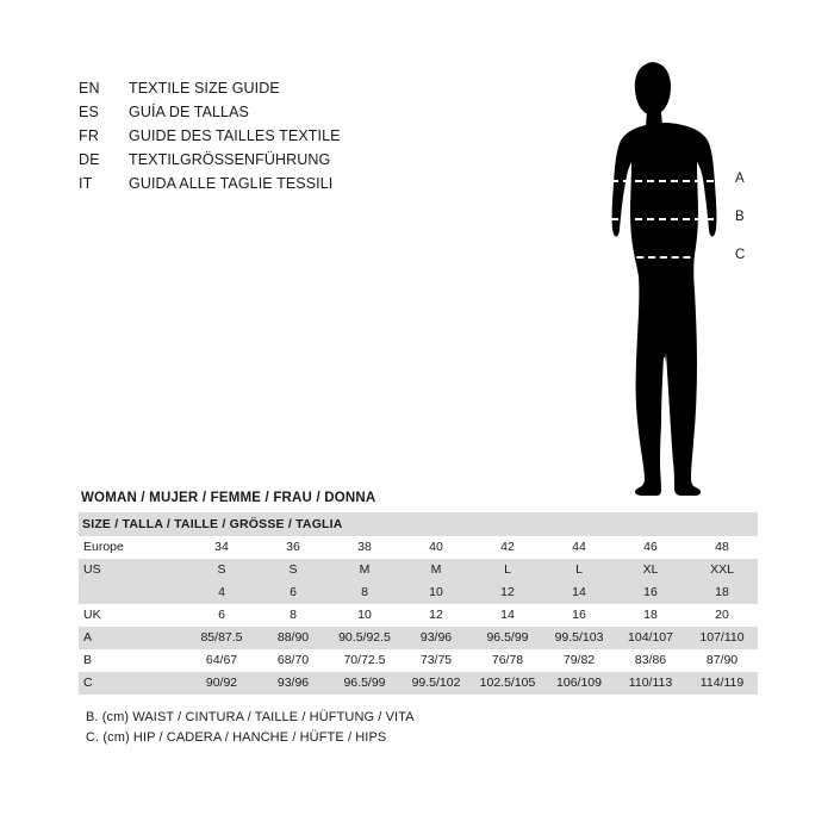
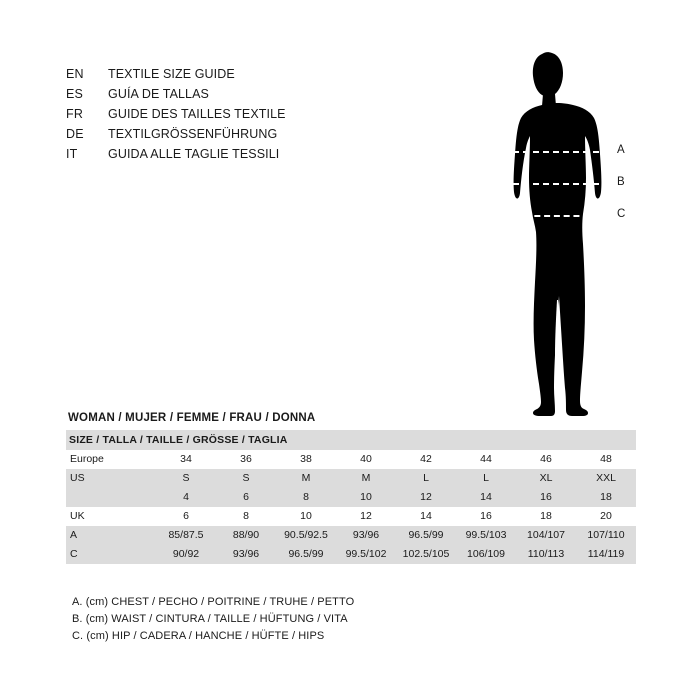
  EN
  TEXTILE SIZE GUIDE
  ES
  GUÍA DE TALLAS
  FR
  GUIDE DES TAILLES TEXTILE
  DE
  TEXTILGRÖSSENFÜHRUNG
  IT
  GUIDA ALLE TAGLIE TESSILI
  A
  B
  C
  WOMAN / MUJER / FEMME / FRAU / DONNA
  SIZE / TALLA / TAILLE / GRÖSSE / TAGLIA
  Europe	34	36	38	40	42	44	46	48
  US	S	S	M	M	L	L	XL	XXL
  	4	6	8	10	12	14	16	18
  UK	6	8	10	12	14	16	18	20
  A	85/87.5	88/90	90.5/92.5	93/96	96.5/99	99.5/103	104/107	107/110
- B	64/67	68/70	70/72.5	73/75	76/78	79/82	83/86	87/90
  C	90/92	93/96	96.5/99	99.5/102	102.5/105	106/109	110/113	114/119
+ A. (cm) CHEST / PECHO / POITRINE / TRUHE / PETTO
  B. (cm) WAIST / CINTURA / TAILLE / HÜFTUNG / VITA
  C. (cm) HIP / CADERA / HANCHE / HÜFTE / HIPS
